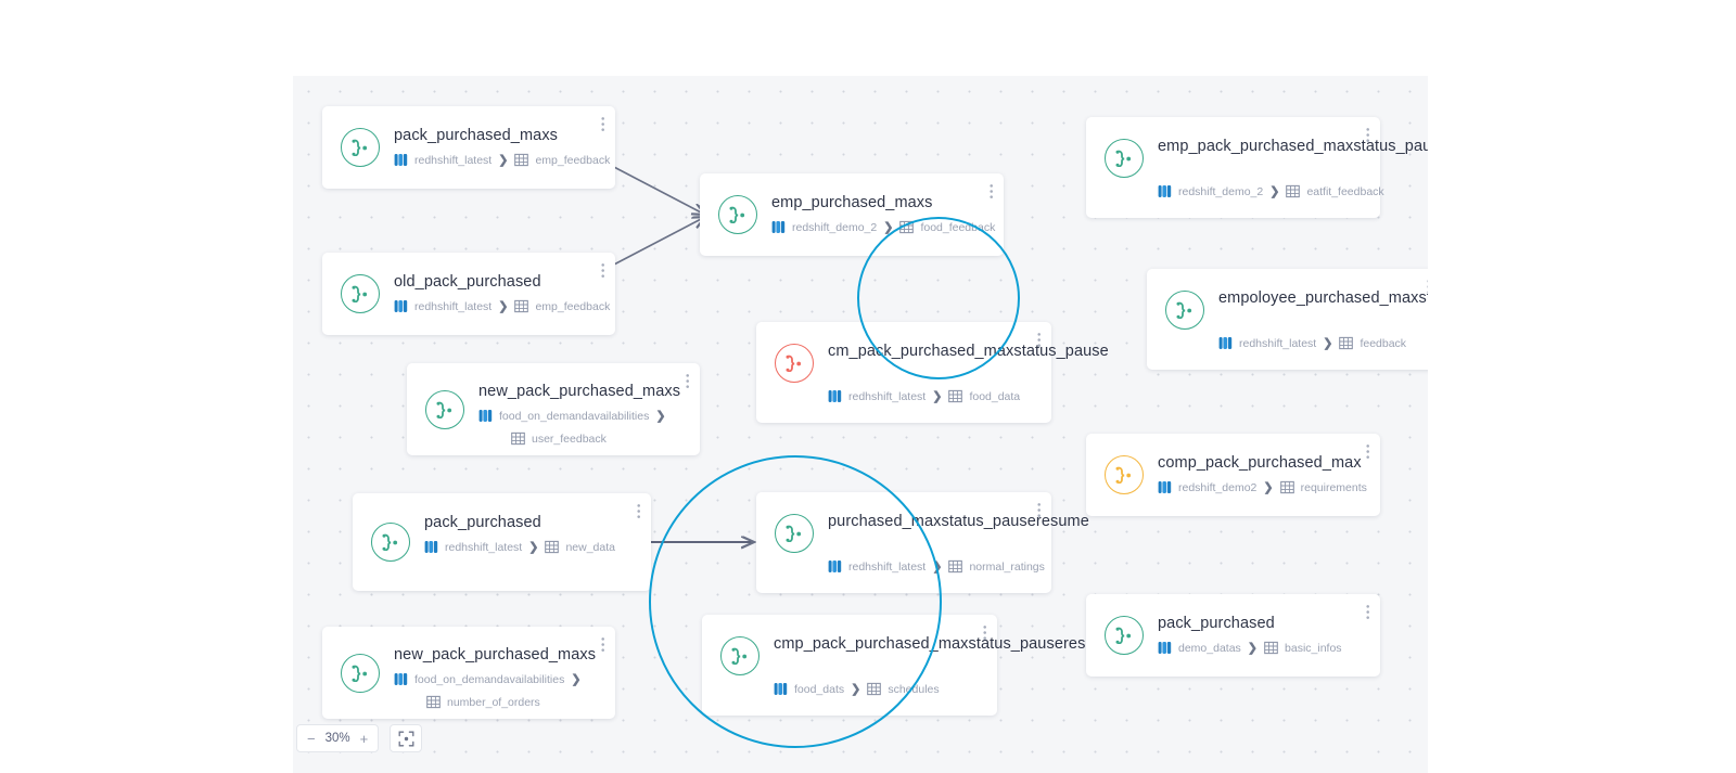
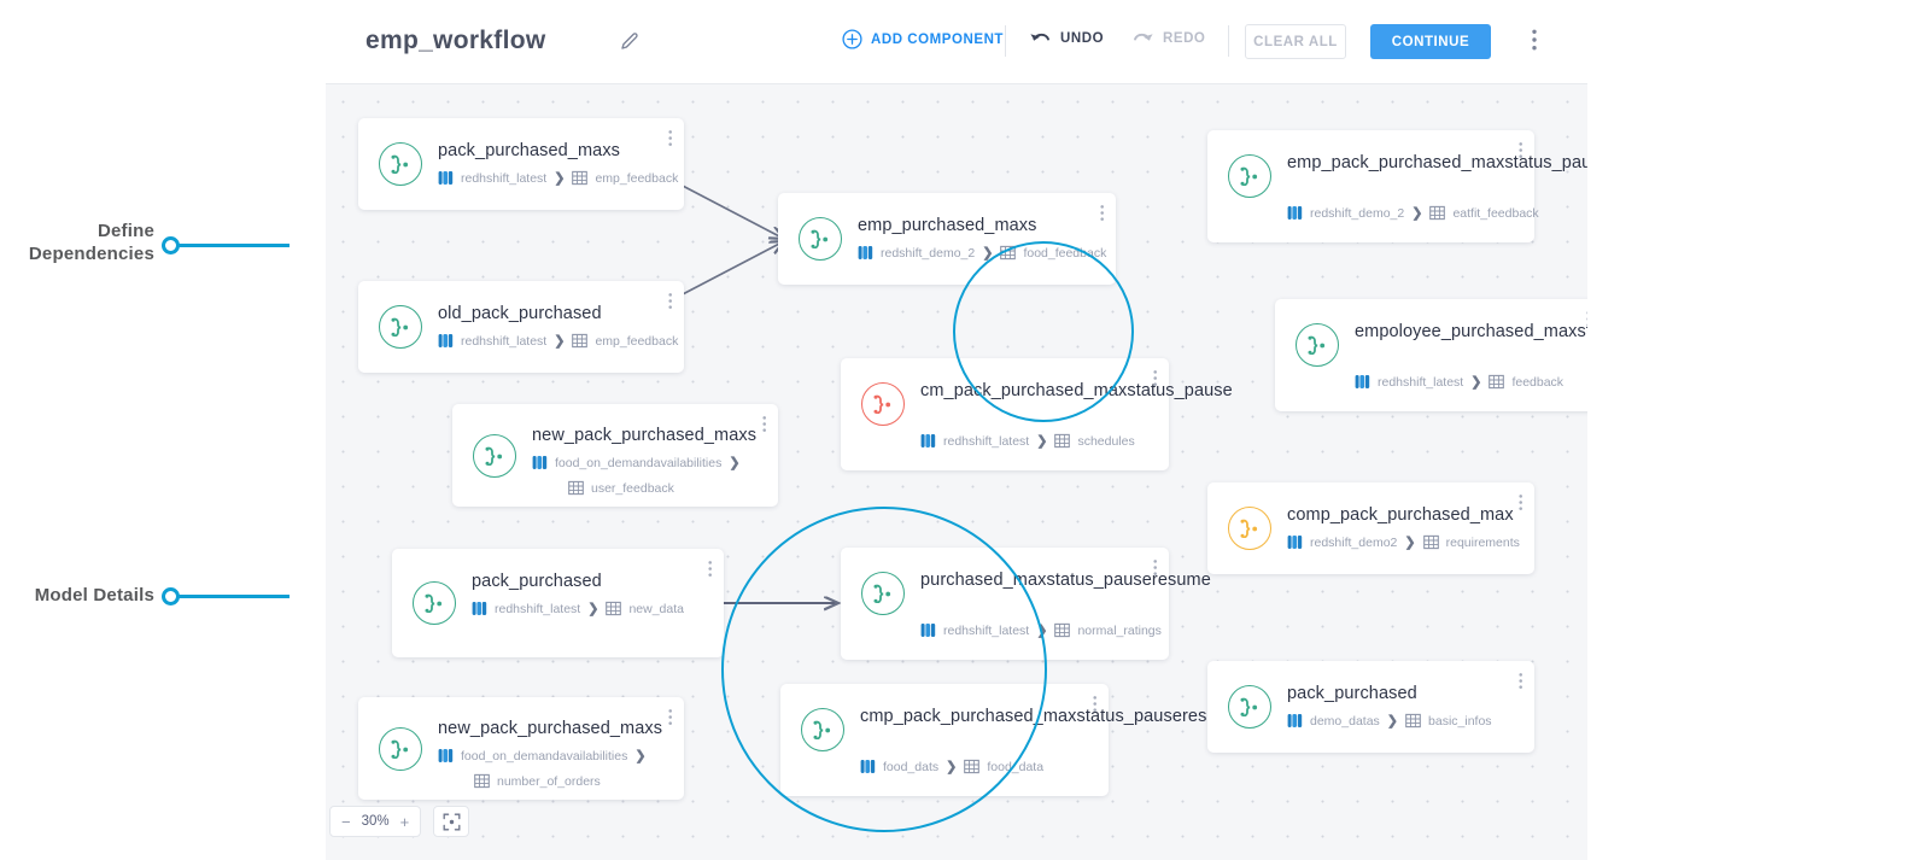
+ Define
+ Dependencies
+ Model Details
+ emp_workflow
+ ADD COMPONENT
+ UNDO
+ REDO
+ CLEAR ALL
+ CONTINUE
  pack_purchased_maxs
  redhshift_latest
  ❯
  emp_feedback
  old_pack_purchased
  redhshift_latest
  ❯
  emp_feedback
  new_pack_purchased_maxs
  food_on_demandavailabilities
  ❯
  user_feedback
  pack_purchased
  redhshift_latest
  ❯
  new_data
  new_pack_purchased_maxs
  food_on_demandavailabilities
  ❯
  number_of_orders
  emp_purchased_maxs
  redshift_demo_2
  ❯
  food_feedback
  cm_pack_purchased_maxstaus_pause
  redhshift_latest
  ❯
- food_data
+ schedules
  purchased_maxstatus_pauseesume
  redhshift_latest
  ❯
  normal_ratings
  cmp_pack_purchased_maxsttus_pauseres
  food_dats
  ❯
- schedules
+ food_data
  emp_pack_purchased_maxstatus_pa
  redshift_demo_2
  ❯
  eatfit_feedback
  redhshift_latest
  ❯
  feedback
  comp_pack_purchased_max
  redshift_demo2
  ❯
  requirements
  pack_purchased
  demo_datas
  ❯
  basic_infos
  −
  30%
  +
